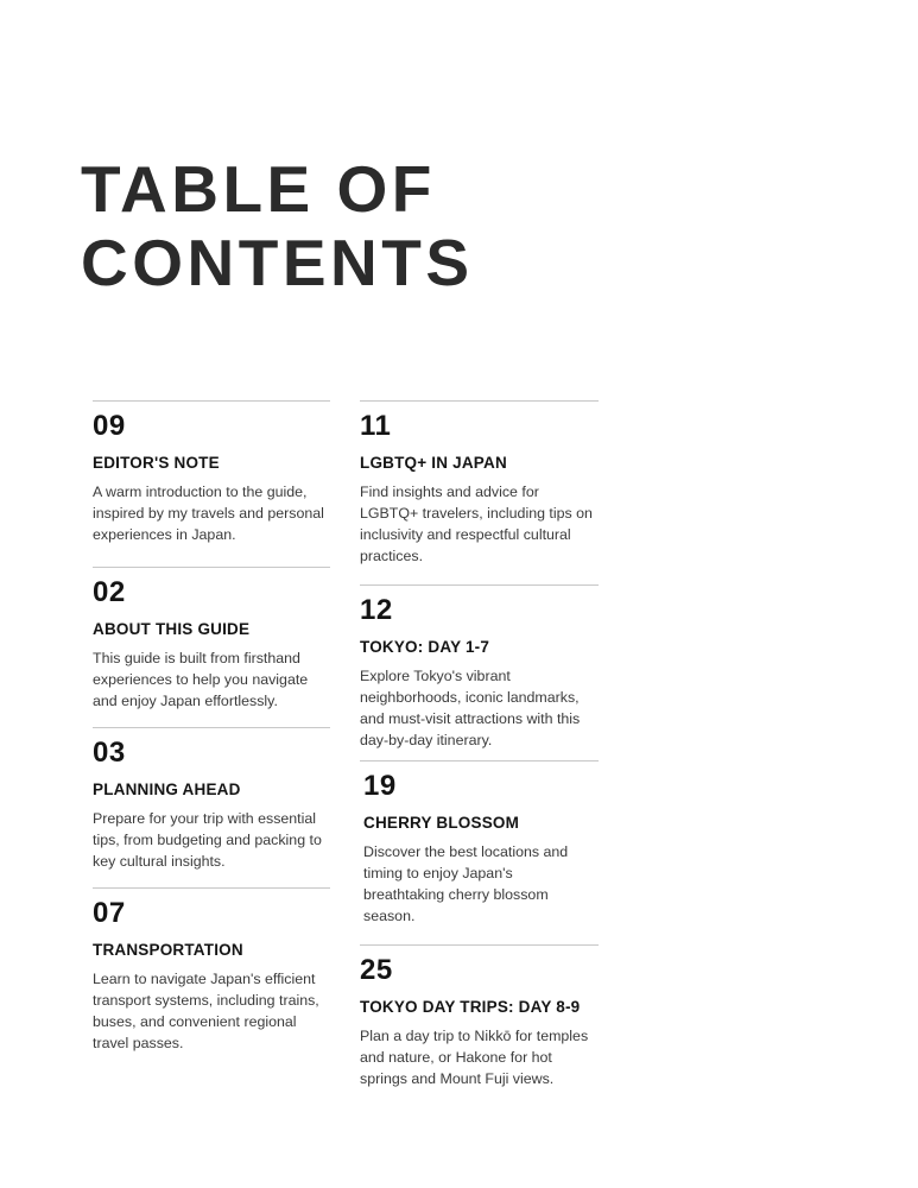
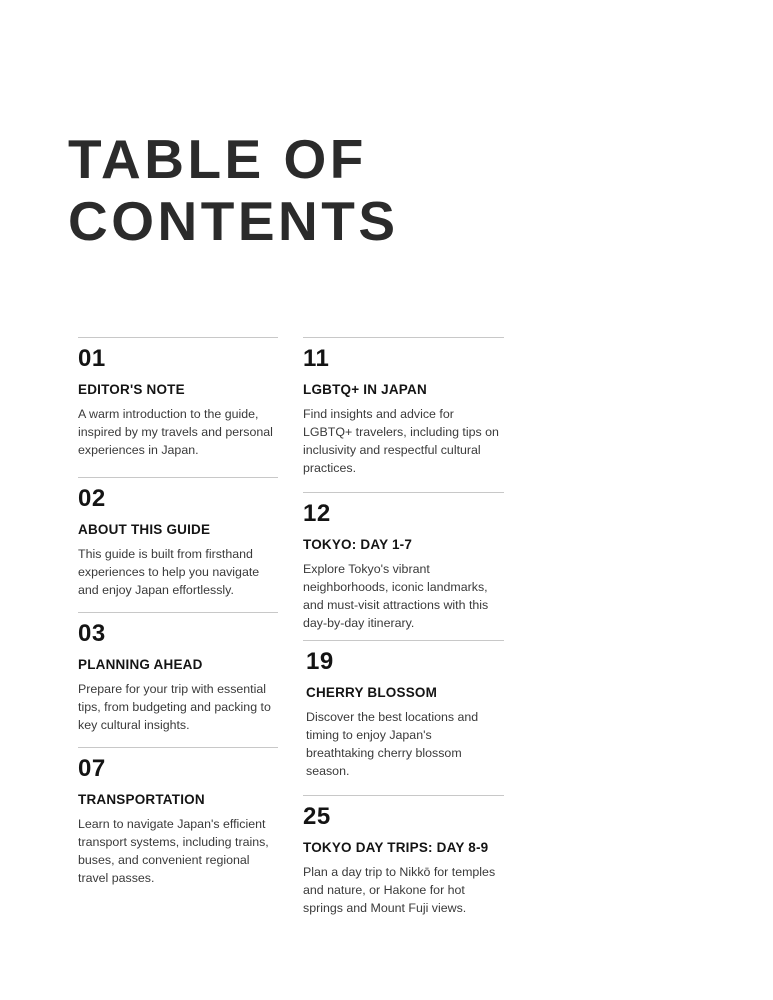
  TABLE OF
  CONTENTS
- 09
+ 01
  EDITOR'S NOTE
  A warm introduction to the guide,
  inspired by my travels and personal
  experiences in Japan.
  02
  ABOUT THIS GUIDE
  This guide is built from firsthand
  experiences to help you navigate
  and enjoy Japan effortlessly.
  03
  PLANNING AHEAD
  Prepare for your trip with essential
  tips, from budgeting and packing to
  key cultural insights.
  07
  TRANSPORTATION
  Learn to navigate Japan's efficient
  transport systems, including trains,
  buses, and convenient regional
  travel passes.
  11
  LGBTQ+ IN JAPAN
  Find insights and advice for
  LGBTQ+ travelers, including tips on
  inclusivity and respectful cultural
  practices.
  12
  TOKYO: DAY 1-7
  Explore Tokyo's vibrant
  neighborhoods, iconic landmarks,
  and must-visit attractions with this
  day-by-day itinerary.
  19
  CHERRY BLOSSOM
  Discover the best locations and
  timing to enjoy Japan's
  breathtaking cherry blossom
  season.
  25
  TOKYO DAY TRIPS: DAY 8-9
  Plan a day trip to Nikkō for temples
  and nature, or Hakone for hot
  springs and Mount Fuji views.
